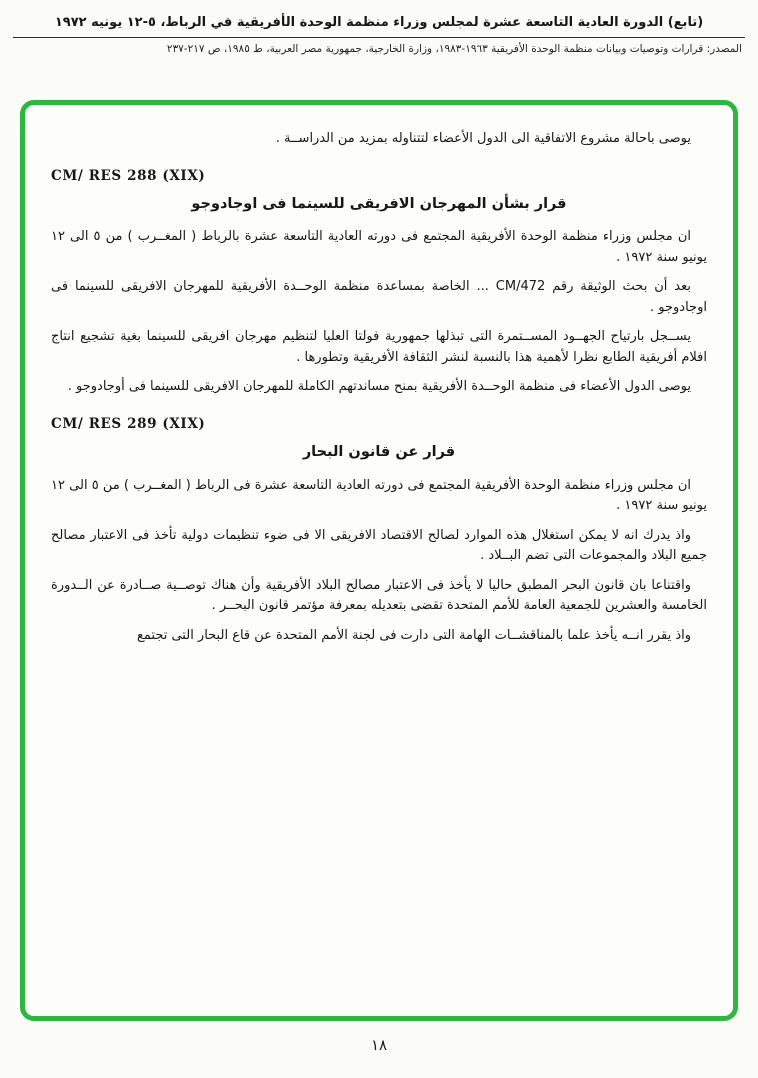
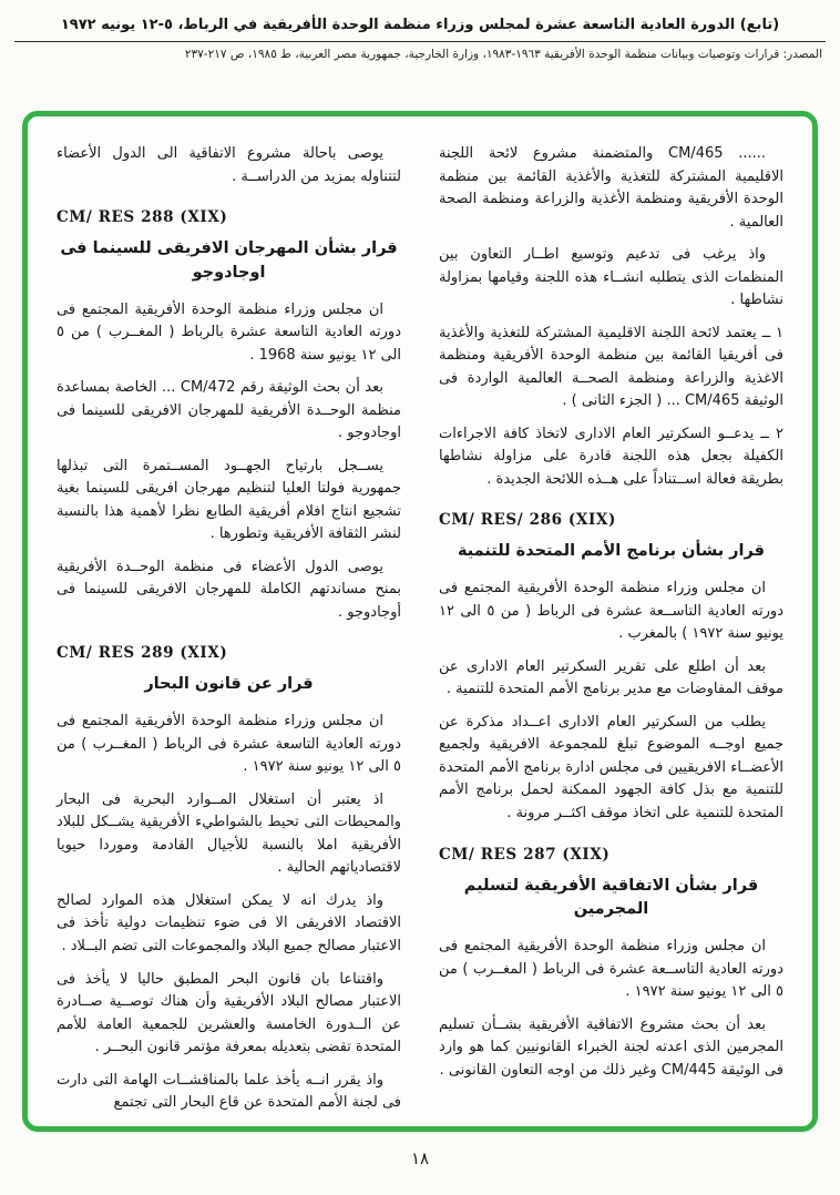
  (تابع) الدورة العادية التاسعة عشرة لمجلس وزراء منظمة الوحدة الأفريقية في الرباط، ٥-١٢ يونيه ١٩٧٢
  المصدر: قرارات وتوصيات وبيانات منظمة الوحدة الأفريقية ١٩٦٣-١٩٨٣، وزارة الخارجية، جمهورية مصر العربية، ط ١٩٨٥، ص ٢١٧-٢٣٧
+ ...... CM/465 والمتضمنة مشروع لائحة اللجنة الاقليمية المشتركة للتغذية والأغذية القائمة بين منظمة الوحدة الأفريقية ومنظمة الأغذية والزراعة ومنظمة الصحة العالمية .
+ واذ يرغب فى تدعيم وتوسيع اطــار التعاون بين المنظمات الذى يتطلبه انشــاء هذه اللجنة وقيامها بمزاولة نشاطها .
+ ١ ــ يعتمد لائحة اللجنة الاقليمية المشتركة للتغذية والأغذية فى أفريقيا القائمة بين منظمة الوحدة الأفريقية ومنظمة الاغذية والزراعة ومنظمة الصحــة العالمية الواردة فى الوثيقة CM/465 ... ( الجزء الثانى ) .
+ ٢ ــ يدعــو السكرتير العام الادارى لاتخاذ كافة الاجراءات الكفيلة بجعل هذه اللجنة قادرة على مزاولة نشاطها بطريقة فعالة اســتناداً على هــذه اللائحة الجديدة .
+ CM/ RES/ 286 (XIX)
+ قرار بشأن برنامج الأمم المتحدة للتنمية
+ ان مجلس وزراء منظمة الوحدة الأفريقية المجتمع فى دورته العادية التاســعة عشرة فى الرباط ( من ٥ الى ١٢ يونيو سنة ١٩٧٢ ) بالمغرب .
+ بعد أن اطلع على تقرير السكرتير العام الادارى عن موقف المفاوضات مع مدير برنامج الأمم المتحدة للتنمية .
+ يطلب من السكرتير العام الادارى اعــداد مذكرة عن جميع اوجــه الموضوع تبلغ للمجموعة الافريقية ولجميع الأعضــاء الافريقيين فى مجلس ادارة برنامج الأمم المتحدة للتنمية مع بذل كافة الجهود الممكنة لحمل برنامج الأمم المتحدة للتنمية على اتخاذ موقف اكثــر مرونة .
+ CM/ RES 287 (XIX)
+ قرار بشأن الاتفاقية الأفريقية لتسليم المجرمين
+ ان مجلس وزراء منظمة الوحدة الأفريقية المجتمع فى دورته العادية التاســعة عشرة فى الرباط ( المغــرب ) من ٥ الى ١٢ يونيو سنة ١٩٧٢ .
+ بعد أن بحث مشروع الاتفاقية الأفريقية بشــأن تسليم المجرمين الذى اعدته لجنة الخبراء القانونيين كما هو وارد فى الوثيقة CM/445 وغير ذلك من اوجه التعاون القانونى .
  يوصى باحالة مشروع الاتفاقية الى الدول الأعضاء لتتناوله بمزيد من الدراســة .
  CM/ RES 288 (XIX)
  قرار بشأن المهرجان الافريقى للسينما فى اوجادوجو
- ان مجلس وزراء منظمة الوحدة الأفريقية المجتمع فى دورته العادية التاسعة عشرة بالرباط ( المغــرب ) من ٥ الى ١٢ يونيو سنة ١٩٧٢ .
+ ان مجلس وزراء منظمة الوحدة الأفريقية المجتمع فى دورته العادية التاسعة عشرة بالرباط ( المغــرب ) من ٥ الى ١٢ يونيو سنة 1968 .
  بعد أن بحث الوثيقة رقم CM/472 ... الخاصة بمساعدة منظمة الوحــدة الأفريقية للمهرجان الافريقى للسينما فى اوجادوجو .
  يســجل بارتياح الجهــود المســتمرة التى تبذلها جمهورية فولتا العليا لتنظيم مهرجان افريقى للسينما بغية تشجيع انتاج افلام أفريقية الطابع نظرا لأهمية هذا بالنسبة لنشر الثقافة الأفريقية وتطورها .
  يوصى الدول الأعضاء فى منظمة الوحــدة الأفريقية بمنح مساندتهم الكاملة للمهرجان الافريقى للسينما فى أوجادوجو .
  CM/ RES 289 (XIX)
  قرار عن قانون البحار
  ان مجلس وزراء منظمة الوحدة الأفريقية المجتمع فى دورته العادية التاسعة عشرة فى الرباط ( المغــرب ) من ٥ الى ١٢ يونيو سنة ١٩٧٢ .
+ اذ يعتبر أن استغلال المــوارد البحرية فى البحار والمحيطات التى تحيط بالشواطيء الأفريقية يشــكل للبلاد الأفريقية املا بالنسبة للأجيال القادمة وموردا حيويا لاقتصادياتهم الحالية .
  واذ يدرك انه لا يمكن استغلال هذه الموارد لصالح الاقتصاد الافريقى الا فى ضوء تنظيمات دولية تأخذ فى الاعتبار مصالح جميع البلاد والمجموعات التى تضم البــلاد .
  واقتناعا بان قانون البحر المطبق حاليا لا يأخذ فى الاعتبار مصالح البلاد الأفريقية وأن هناك توصــية صــادرة عن الــدورة الخامسة والعشرين للجمعية العامة للأمم المتحدة تقضى بتعديله بمعرفة مؤتمر قانون البحــر .
  واذ يقرر انــه يأخذ علما بالمناقشــات الهامة التى دارت فى لجنة الأمم المتحدة عن قاع البحار التى تجتمع
  ١٨
